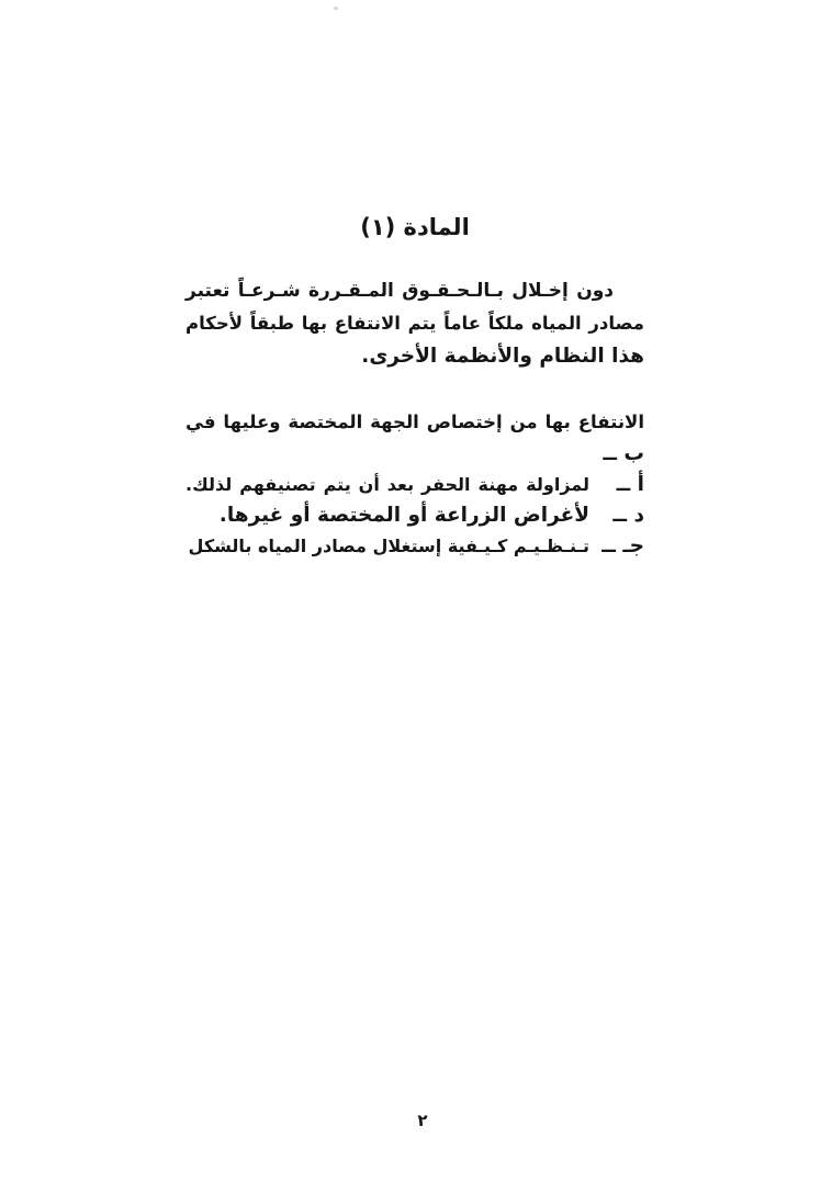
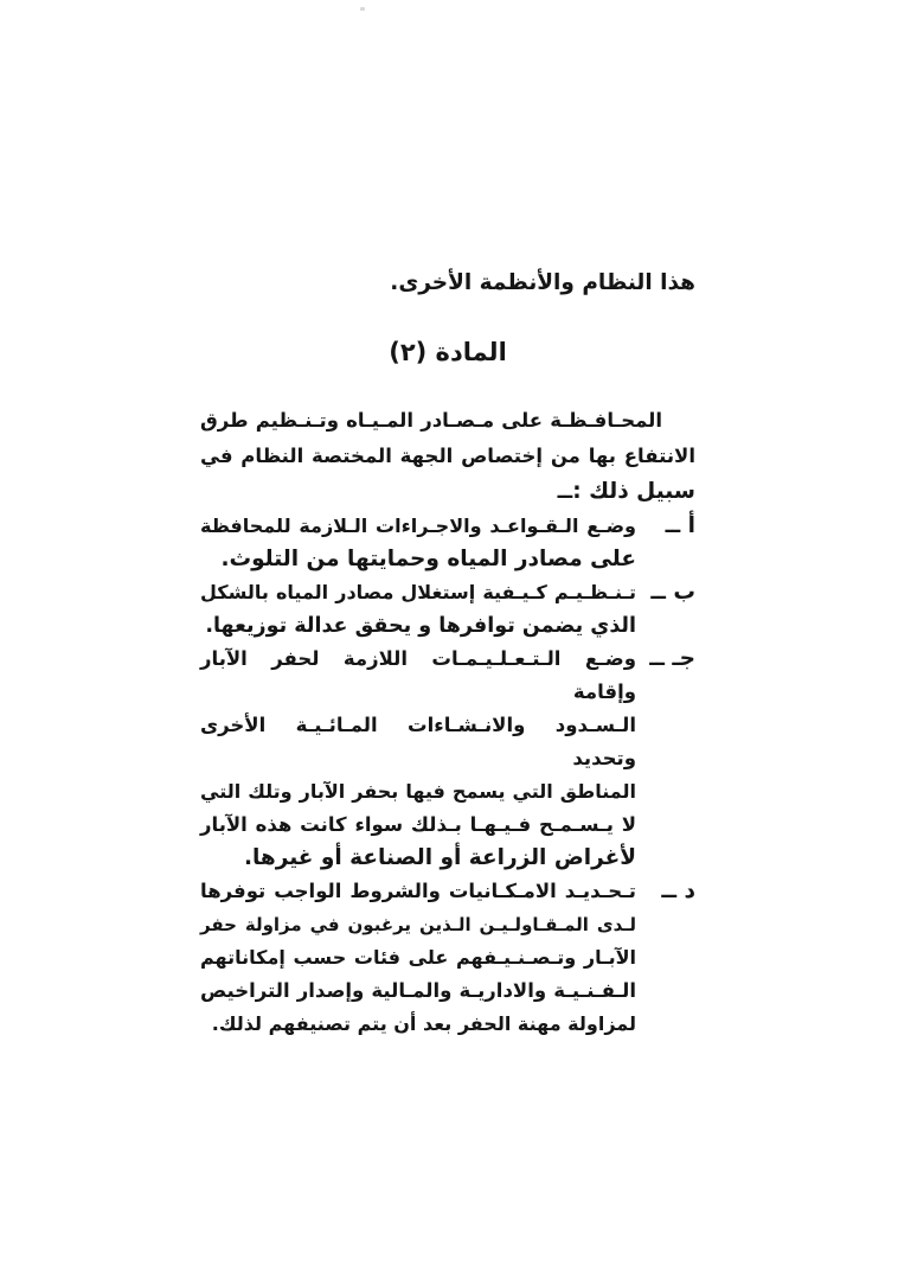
- المادة (١)
- دون إخـلال بـالـحـقـوق المـقـررة شـرعـاً تعتبر
- مصادر المياه ملكاً عاماً يتم الانتفاع بها طبقاً لأحكام
  هذا النظام والأنظمة الأخرى.
+ المادة (٢)
+ المحـافـظـة على مـصـادر المـيـاه وتـنـظيم طرق
- الانتفاع بها من إختصاص الجهة المختصة وعليها في
+ الانتفاع بها من إختصاص الجهة المختصة النظام في
+ سبيل ذلك :ــ
- ب ــ
+ أ ــ
+ وضـع الـقـواعـد والاجـراءات الـلازمة للمحافظة
+ على مصادر المياه وحمايتها من التلوث.
- أ ــ
+ ب ــ
- لمزاولة مهنة الحفر بعد أن يتم تصنيفهم لذلك.
+ تـنـظـيـم كـيـفية إستغلال مصادر المياه بالشكل
+ الذي يضمن توافرها و يحقق عدالة توزيعها.
- د ــ
+ جـ ــ
+ وضـع الـتـعـلـيـمـات اللازمة لحفر الآبار وإقامة
+ الـسـدود والانـشـاءات المـائـيـة الأخرى وتحديد
+ المناطق التي يسمح فيها بحفر الآبار وتلك التي
+ لا يـسـمـح فـيـهـا بـذلك سواء كانت هذه الآبار
- لأغراض الزراعة أو المختصة أو غيرها.
+ لأغراض الزراعة أو الصناعة أو غيرها.
- جـ ــ
+ د ــ
+ تـحـديـد الامـكـانيات والشروط الواجب توفرها
+ لـدى المـقـاولـيـن الـذين يرغبون في مزاولة حفر
+ الآبـار وتـصـنـيـفهم على فئات حسب إمكاناتهم
+ الـفـنـيـة والاداريـة والمـالية وإصدار التراخيص
- تـنـظـيـم كـيـفية إستغلال مصادر المياه بالشكل
+ لمزاولة مهنة الحفر بعد أن يتم تصنيفهم لذلك.
- ٢
